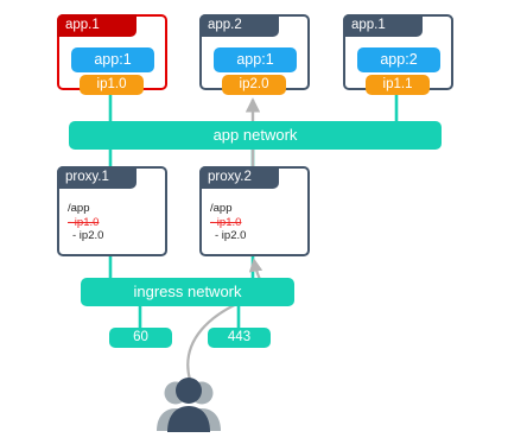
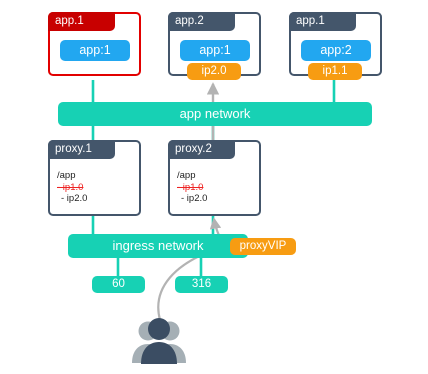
  app.1
  app:1
- ip1.0
  app.2
  app:1
  ip2.0
  app.1
  app:2
  ip1.1
  app network
  proxy.1
  /app
  - ip1.0
  - ip2.0
  proxy.2
  /app
  - ip1.0
  - ip2.0
  ingress network
+ proxyVIP
  60
- 443
+ 316
